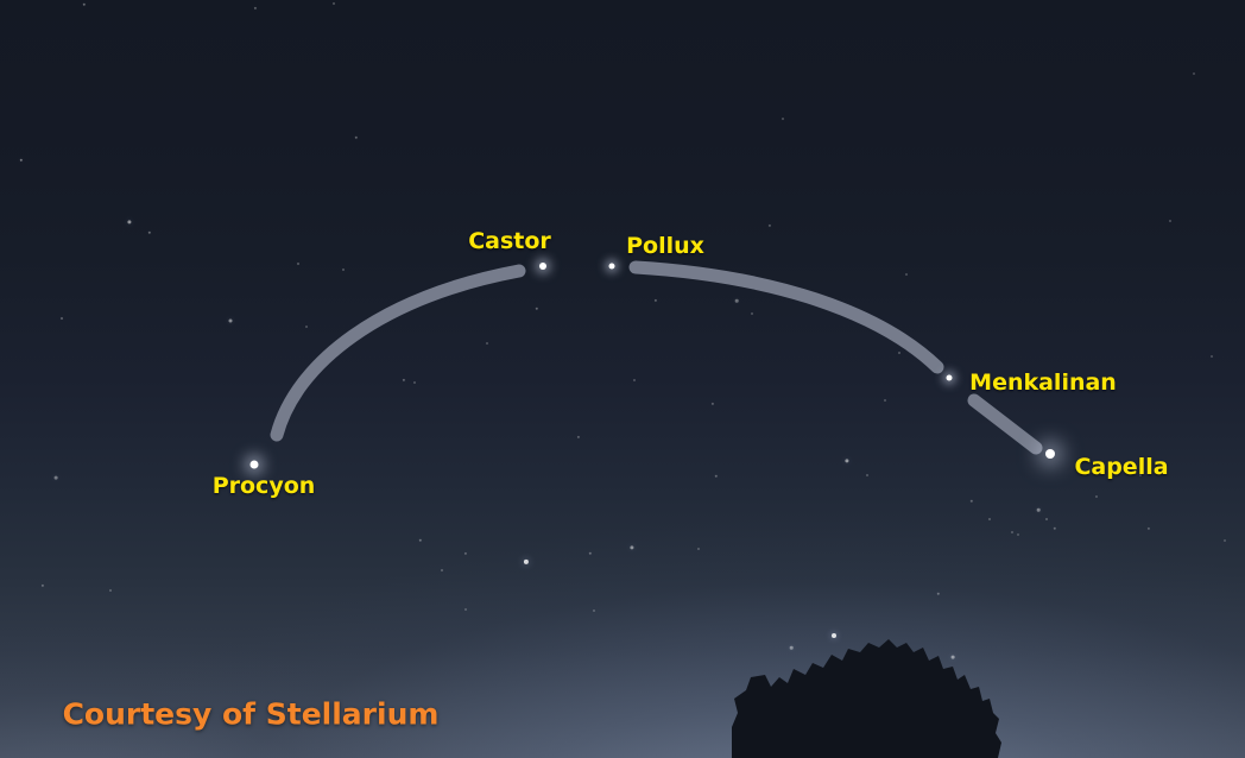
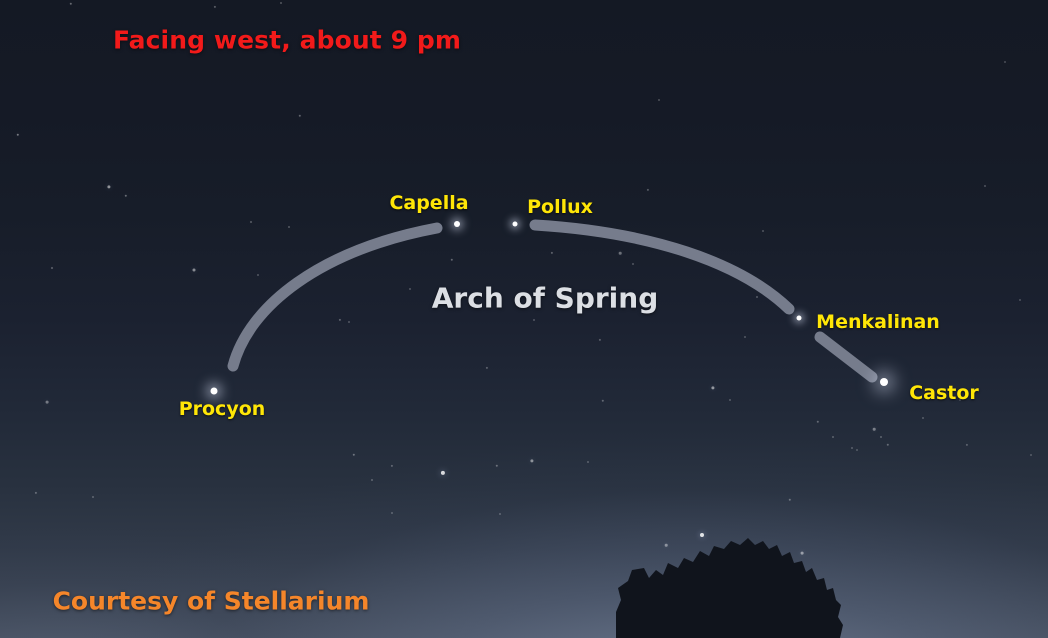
- Castor
+ Capella
  Pollux
  Menkalinan
- Capella
+ Castor
  Procyon
+ Facing west, about 9 pm
+ Arch of Spring
  Courtesy of Stellarium
